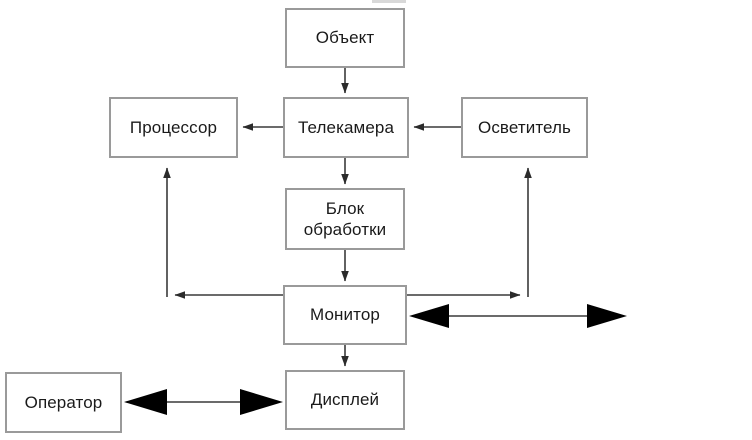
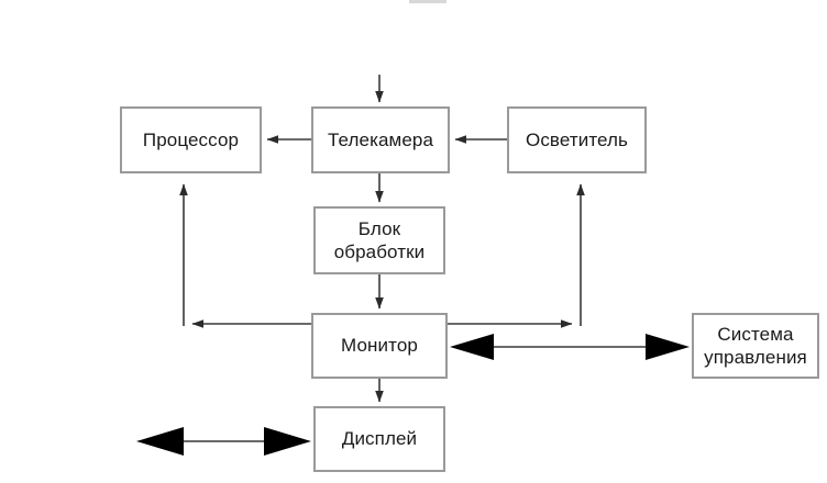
- Объект
  Процессор
  Телекамера
  Осветитель
  Блок
  обработки
  Монитор
+ Система
+ управления
  Дисплей
- Оператор
